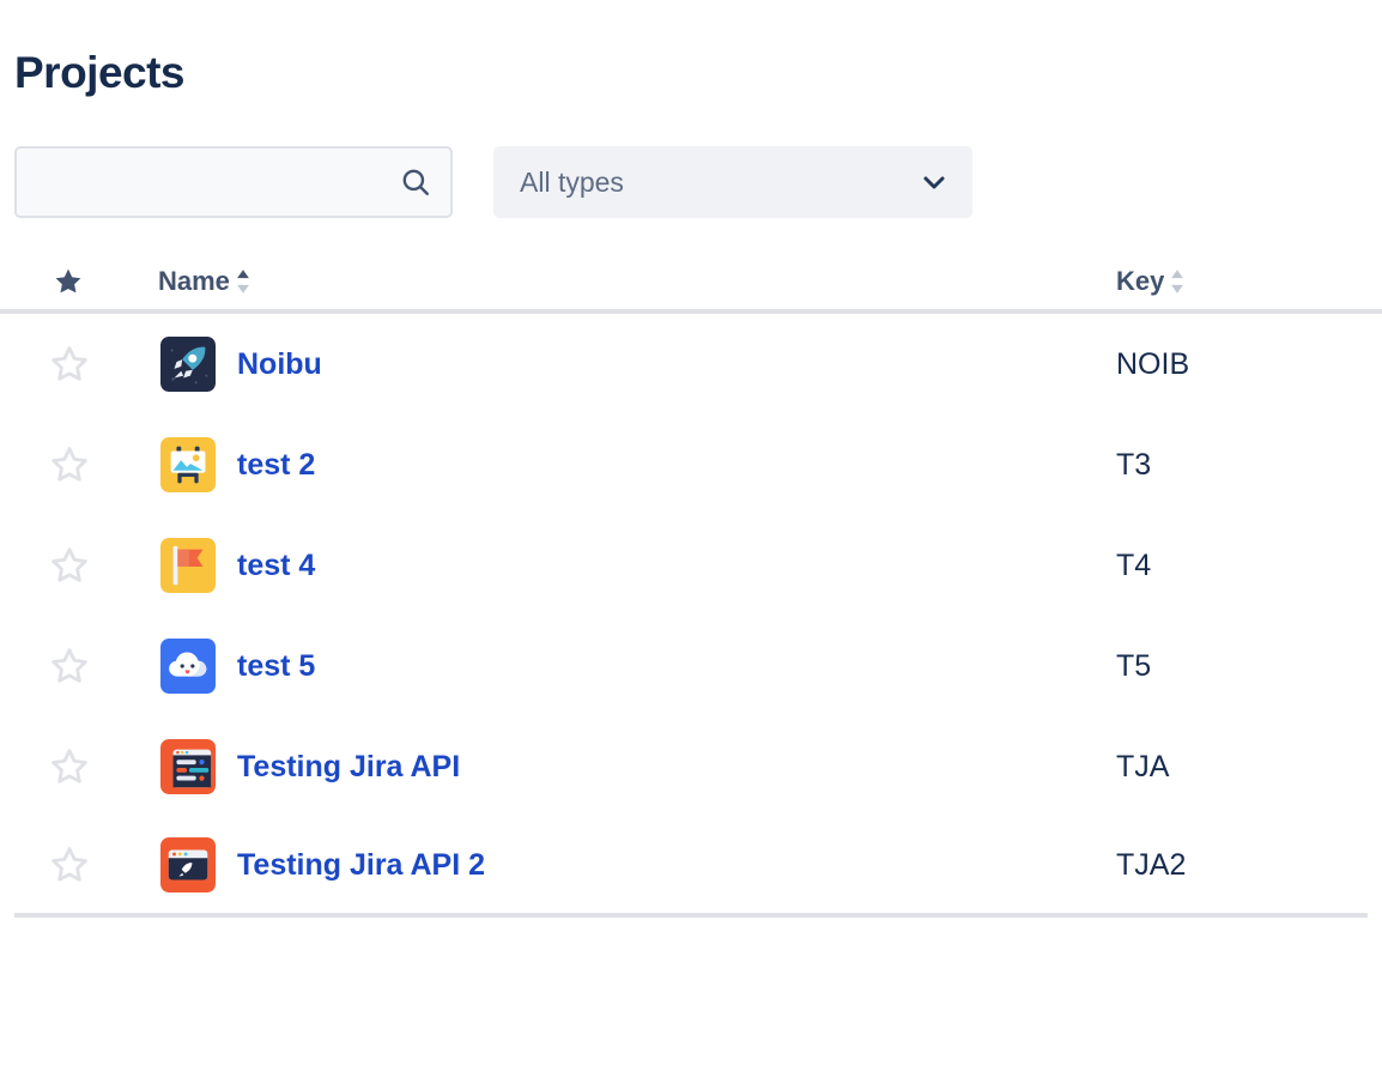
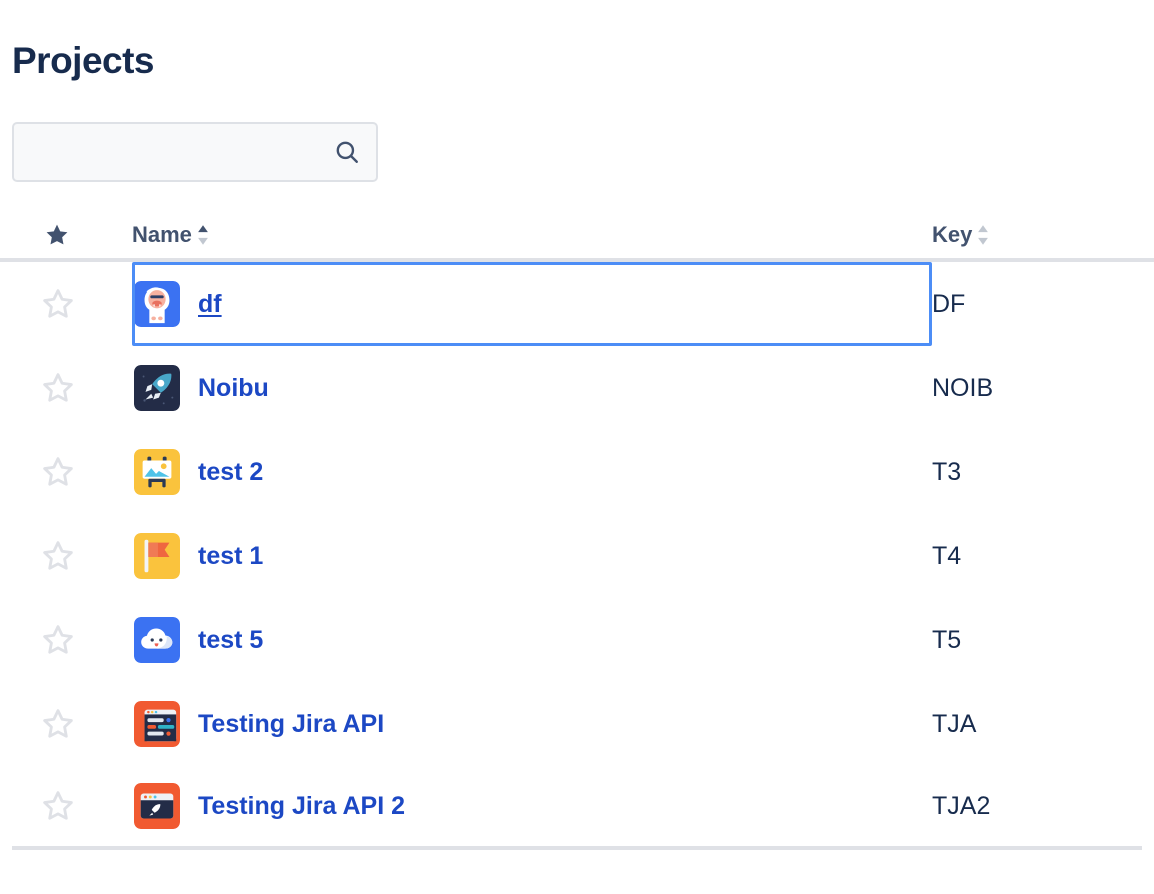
  Projects
- All types
  Name
  Key
+ df
+ DF
  Noibu
  NOIB
  test 2
  T3
- test 4
+ test 1
  T4
  test 5
  T5
  Testing Jira API
  TJA
  Testing Jira API 2
  TJA2
